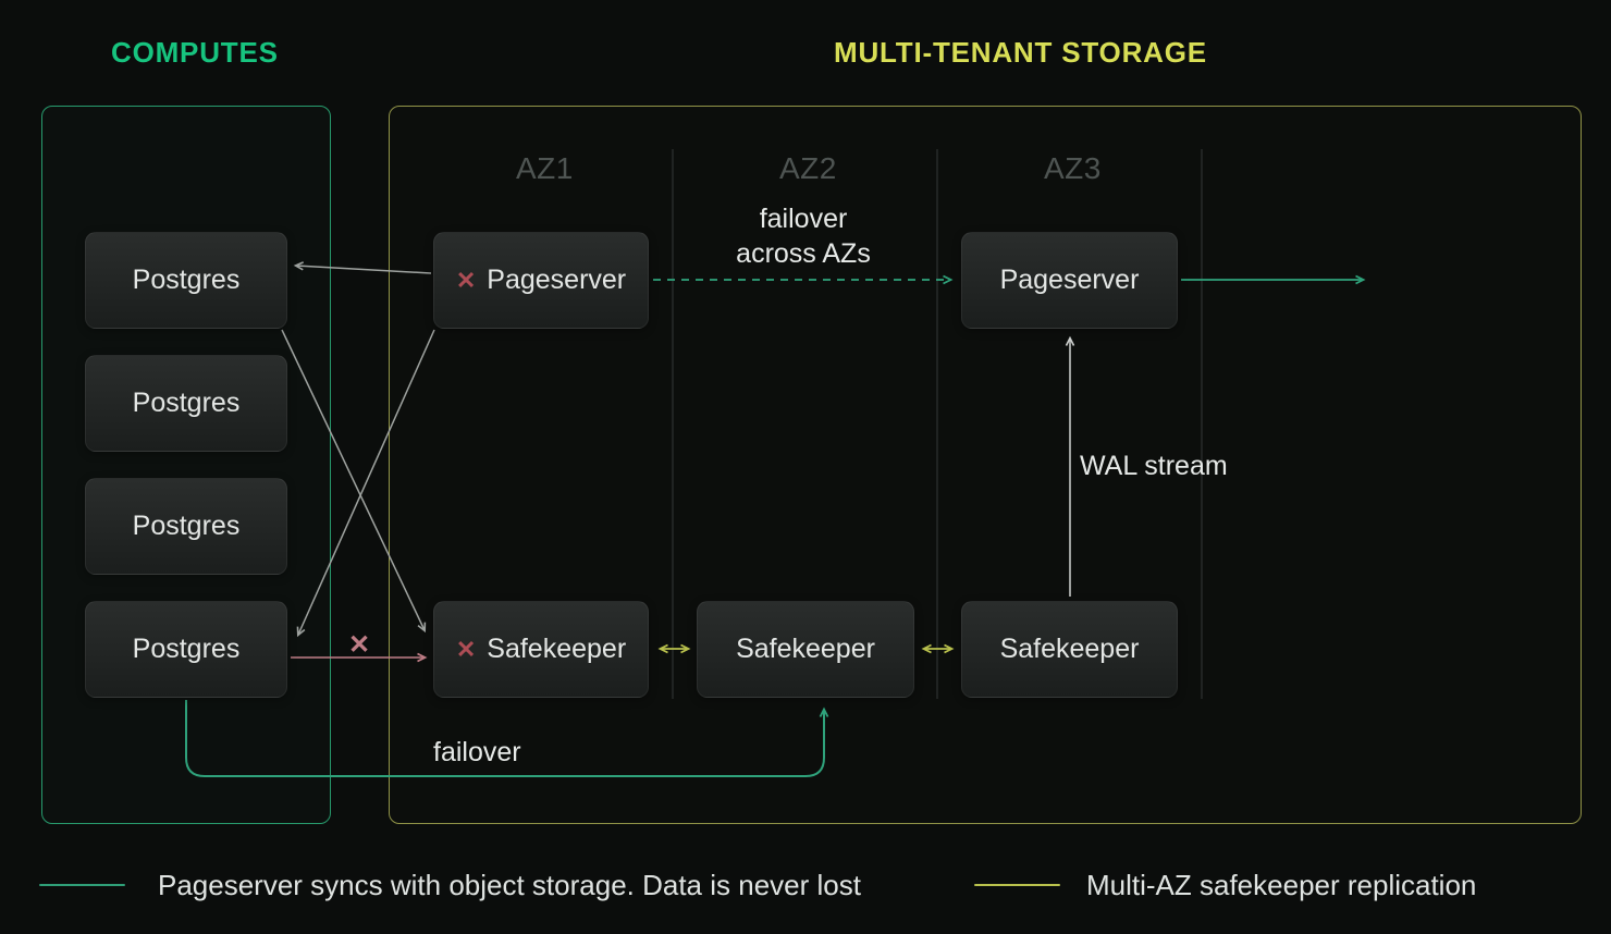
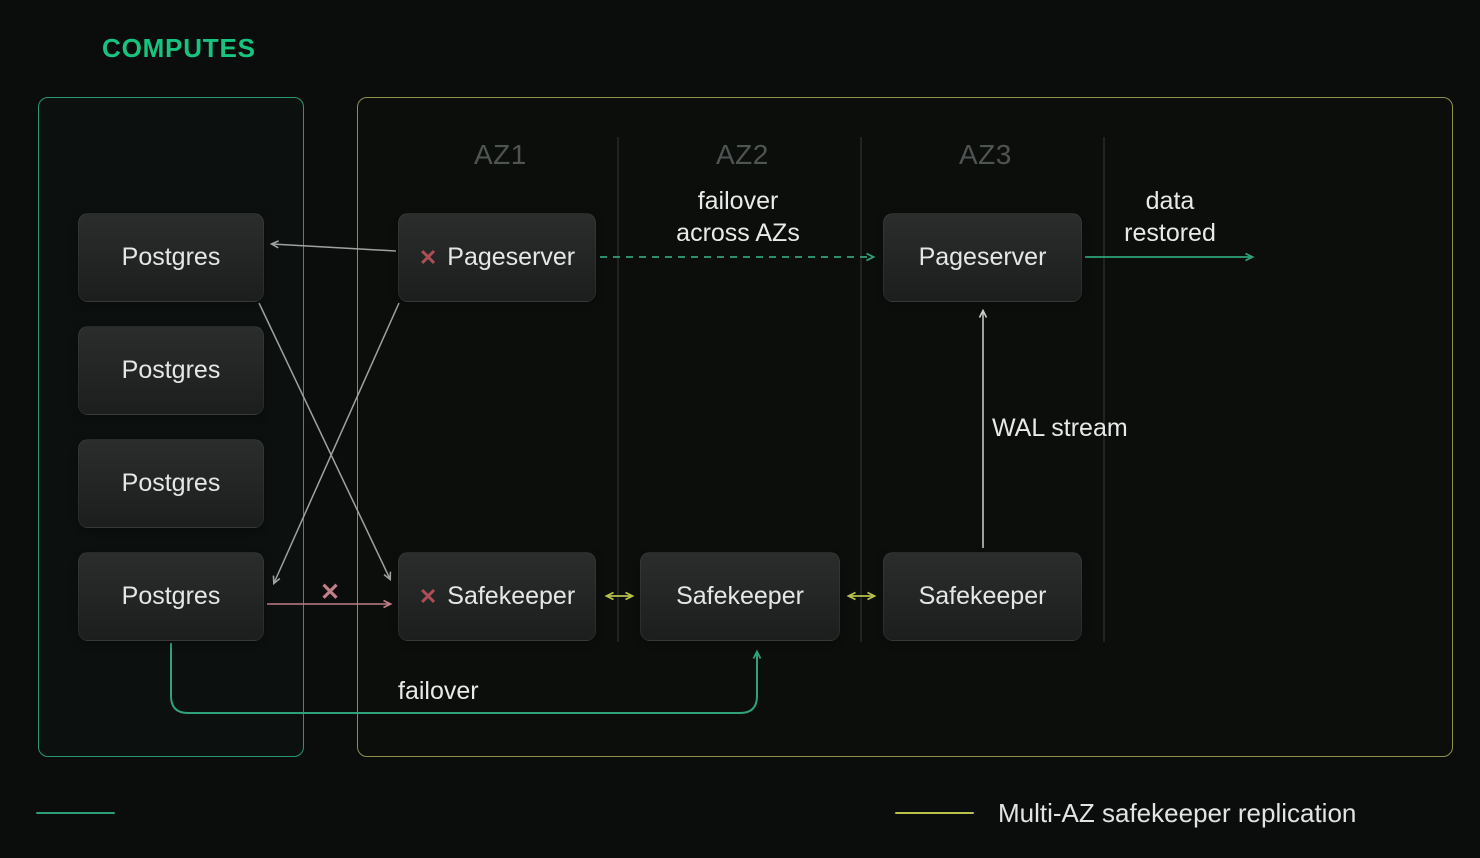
  COMPUTES
- MULTI-TENANT STORAGE
  AZ1
  AZ2
  AZ3
  Postgres
  Postgres
  Postgres
  Postgres
  ✕
  Pageserver
  Pageserver
  ✕
  Safekeeper
  Safekeeper
  Safekeeper
  failover
  across AZs
+ data
+ restored
  WAL stream
  failover
  ✕
- Pageserver syncs with object storage. Data is never lost
  Multi-AZ safekeeper replication
